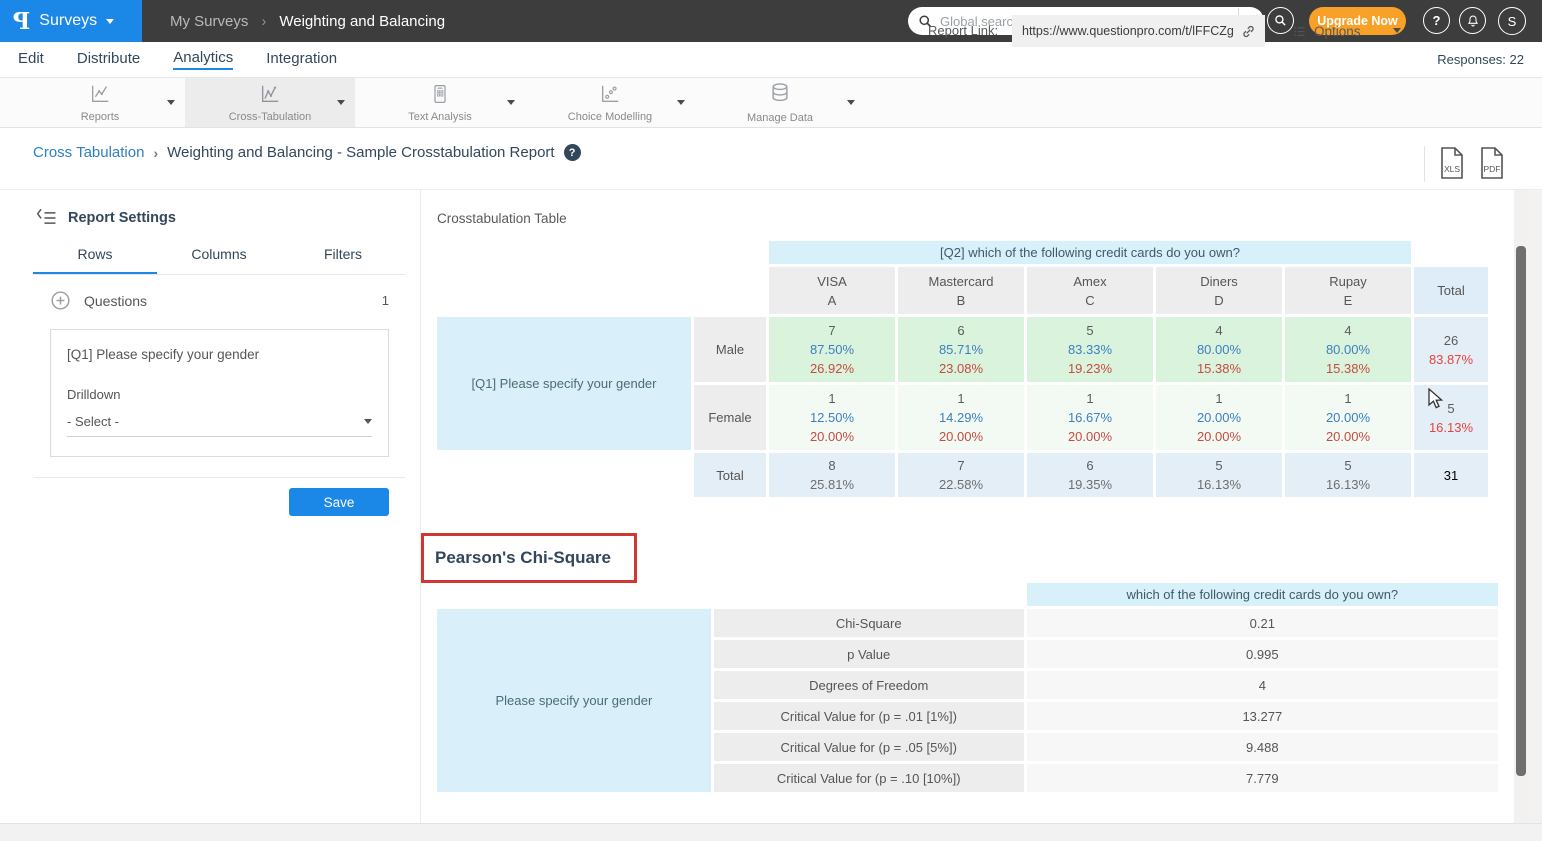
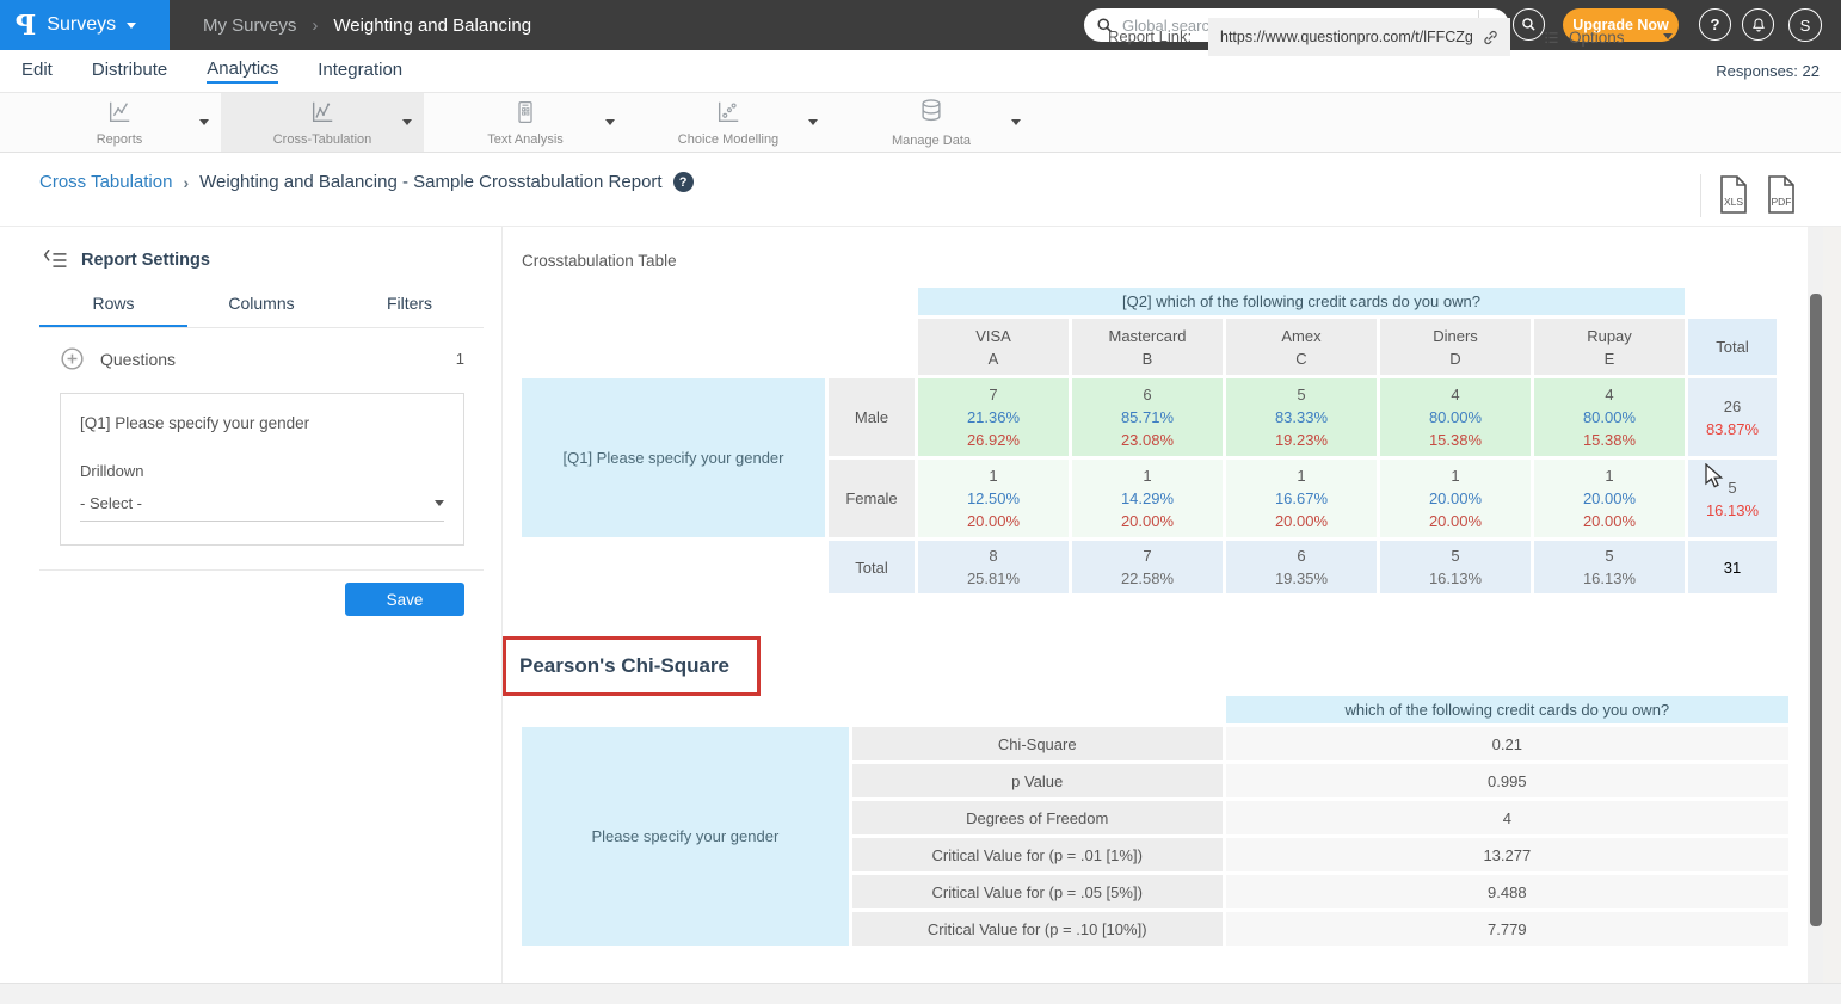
  Surveys
  My Surveys
  ›
  Weighting and Balancing
  Upgrade Now
  ?
  S
  Edit
  Distribute
  Analytics
  Integration
  Responses: 22
  Reports
  Cross-Tabulation
  Text Analysis
  Choice Modelling
  Manage Data
  Cross Tabulation
  ›
  Weighting and Balancing - Sample Crosstabulation Report
  ?
  Report Link:
  https://www.questionpro.com/t/lFFCZg
  Options
  XLS
  PDF
  Report Settings
  Rows
  Columns
  Filters
  Questions
  1
  [Q1] Please specify your gender
  Drilldown
  - Select -
  Save
  Crosstabulation Table
  	[Q2] which of the following credit cards do you own?
  	VISAA	MastercardB	AmexC	DinersD	RupayE	Total
- [Q1] Please specify your gender	Male	787.50%26.92%	685.71%23.08%	583.33%19.23%	480.00%15.38%	480.00%15.38%	2683.87%
+ [Q1] Please specify your gender	Male	721.36%26.92%	685.71%23.08%	583.33%19.23%	480.00%15.38%	480.00%15.38%	2683.87%
  Female	112.50%20.00%	114.29%20.00%	116.67%20.00%	120.00%20.00%	120.00%20.00%	516.13%
  	Total	825.81%	722.58%	619.35%	516.13%	516.13%	31
  Pearson's Chi-Square
  	which of the following credit cards do you own?
  Please specify your gender	Chi-Square	0.21
  p Value	0.995
  Degrees of Freedom	4
  Critical Value for (p = .01 [1%])	13.277
  Critical Value for (p = .05 [5%])	9.488
  Critical Value for (p = .10 [10%])	7.779
